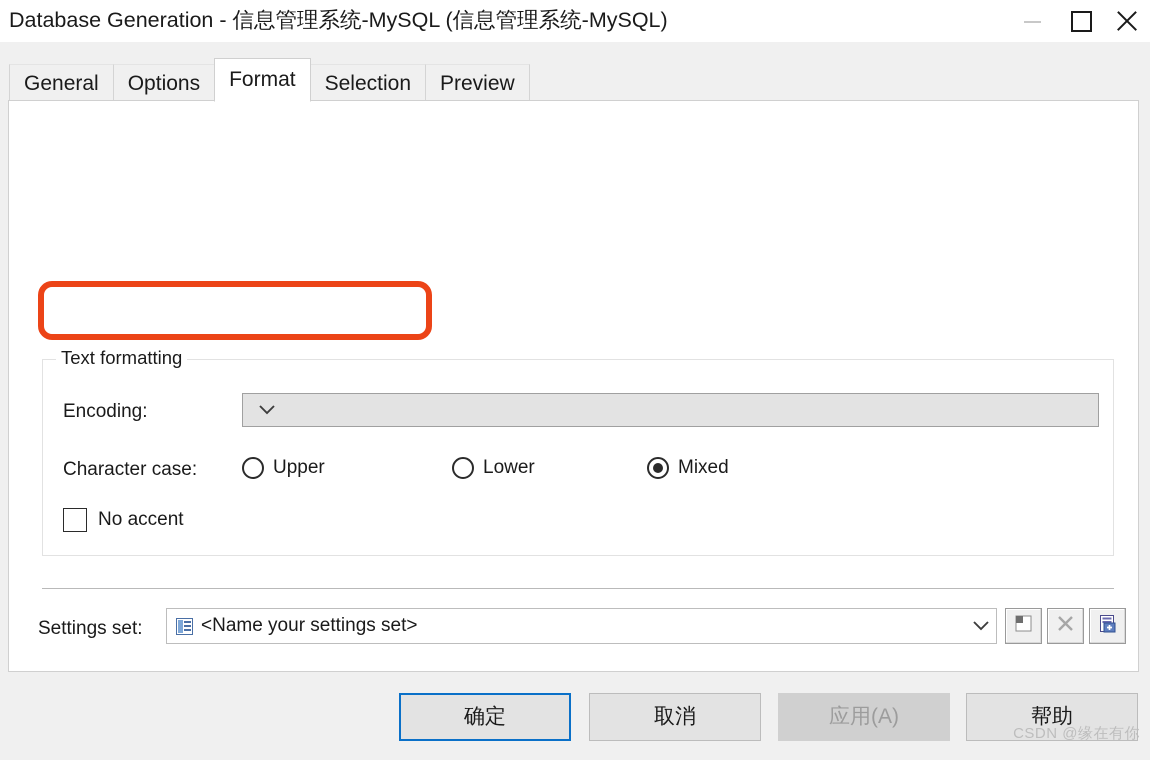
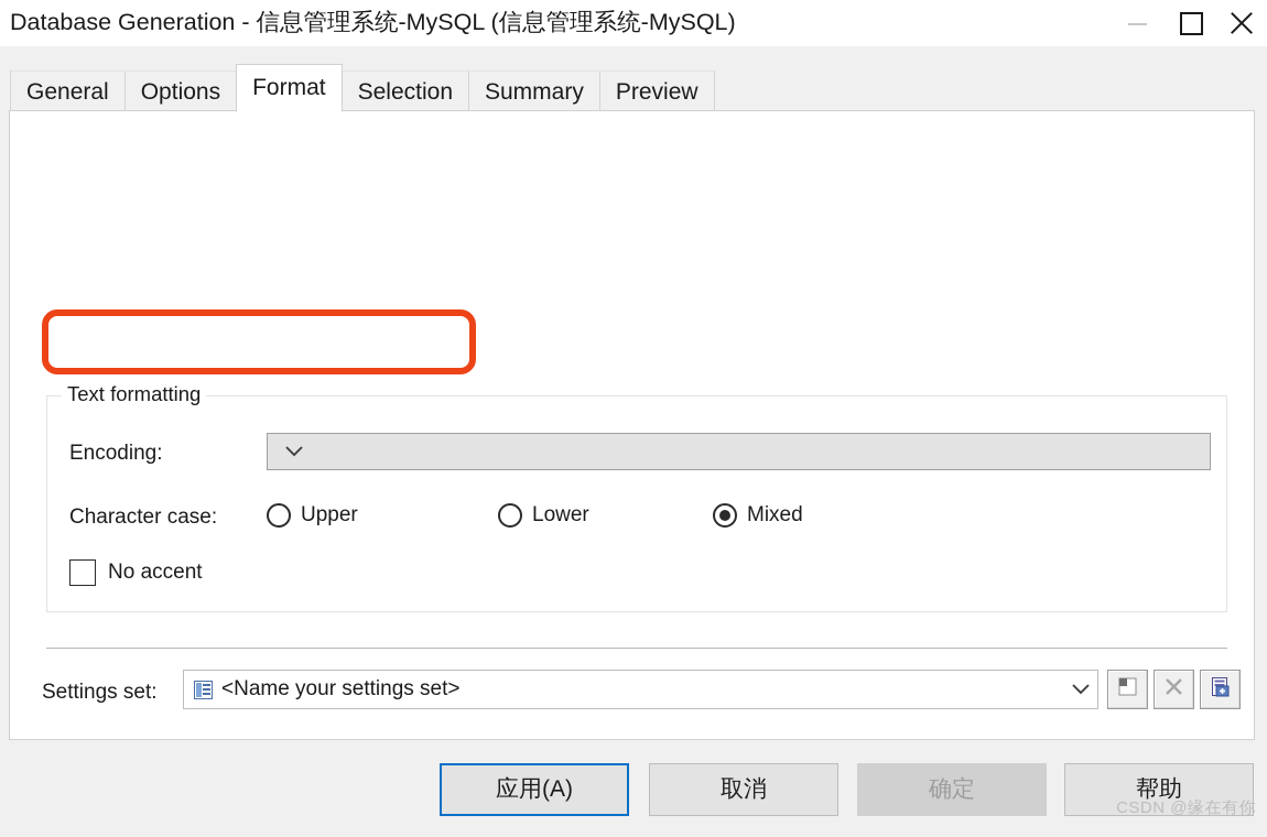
  Database Generation - 信息管理系统-MySQL (信息管理系统-MySQL)
  General
  Options
  Format
  Selection
+ Summary
  Preview
  Text formatting
  Encoding:
  Character case:
  Upper
  Lower
  Mixed
  No accent
  Settings set:
  <Name your settings set>
- 确定
+ 应用(A)
  取消
- 应用(A)
+ 确定
  帮助
  CSDN @缘在有你
